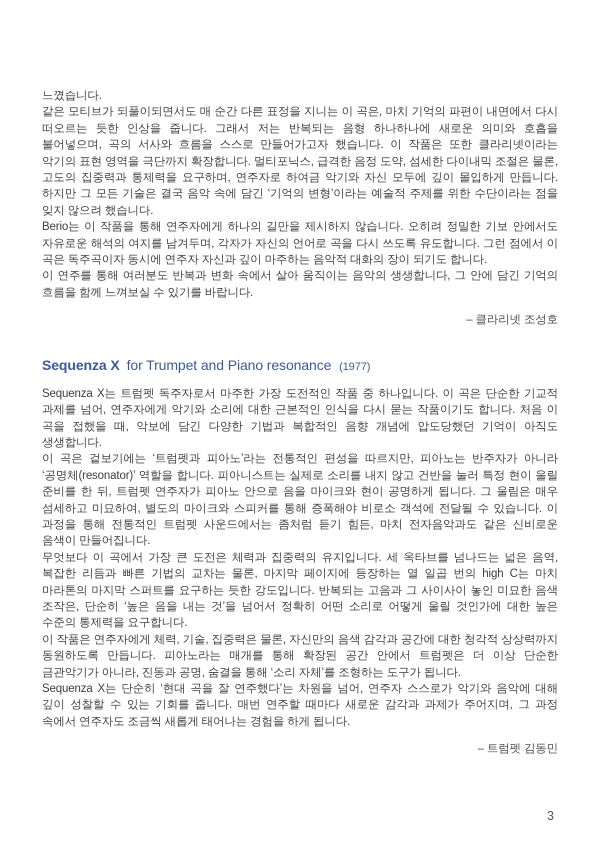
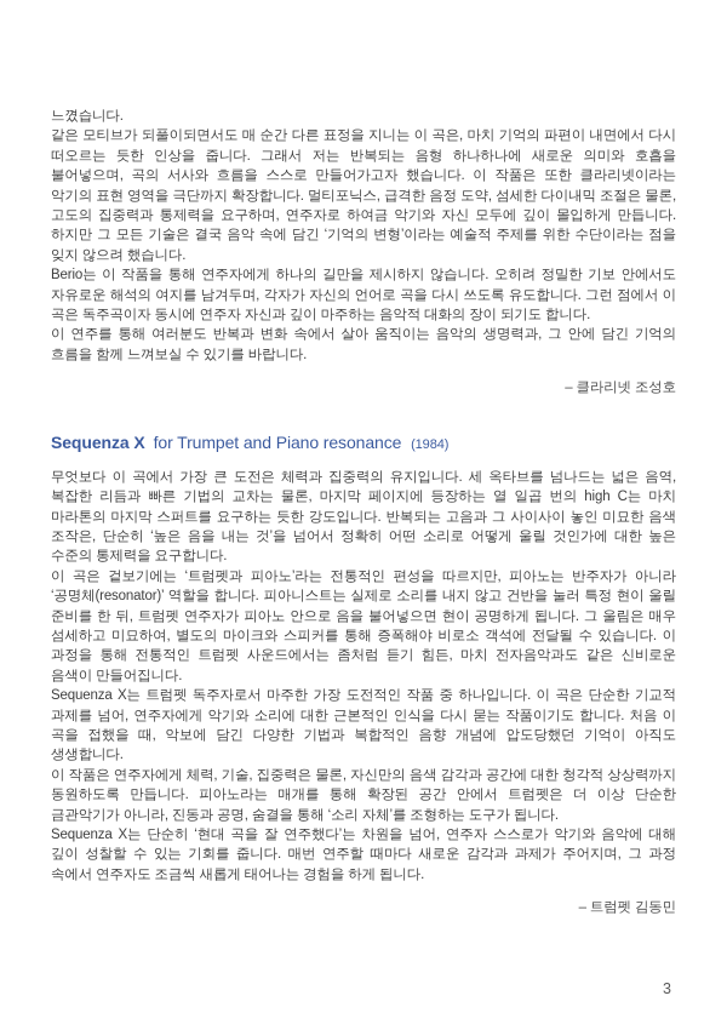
  느꼈습니다.
  같은 모티브가 되풀이되면서도 매 순간 다른 표정을 지니는 이 곡은, 마치 기억의 파편이 내면에서 다시 떠오르는 듯한 인상을 줍니다. 그래서 저는 반복되는 음형 하나하나에 새로운 의미와 호흡을 불어넣으며, 곡의 서사와 흐름을 스스로 만들어가고자 했습니다. 이 작품은 또한 클라리넷이라는 악기의 표현 영역을 극단까지 확장합니다. 멀티포닉스, 급격한 음정 도약, 섬세한 다이내믹 조절은 물론, 고도의 집중력과 통제력을 요구하며, 연주자로 하여금 악기와 자신 모두에 깊이 몰입하게 만듭니다. 하지만 그 모든 기술은 결국 음악 속에 담긴 ‘기억의 변형’이라는 예술적 주제를 위한 수단이라는 점을 잊지 않으려 했습니다.
  Berio는 이 작품을 통해 연주자에게 하나의 길만을 제시하지 않습니다. 오히려 정밀한 기보 안에서도 자유로운 해석의 여지를 남겨두며, 각자가 자신의 언어로 곡을 다시 쓰도록 유도합니다. 그런 점에서 이 곡은 독주곡이자 동시에 연주자 자신과 깊이 마주하는 음악적 대화의 장이 되기도 합니다.
- 이 연주를 통해 여러분도 반복과 변화 속에서 살아 움직이는 음악의 생생합니다, 그 안에 담긴 기억의 흐름을 함께 느껴보실 수 있기를 바랍니다.
+ 이 연주를 통해 여러분도 반복과 변화 속에서 살아 움직이는 음악의 생명력과, 그 안에 담긴 기억의 흐름을 함께 느껴보실 수 있기를 바랍니다.
  – 클라리넷 조성호
- Sequenza X for Trumpet and Piano resonance (1977)
+ Sequenza X for Trumpet and Piano resonance (1984)
- Sequenza X는 트럼펫 독주자로서 마주한 가장 도전적인 작품 중 하나입니다. 이 곡은 단순한 기교적 과제를 넘어, 연주자에게 악기와 소리에 대한 근본적인 인식을 다시 묻는 작품이기도 합니다. 처음 이 곡을 접했을 때, 악보에 담긴 다양한 기법과 복합적인 음향 개념에 압도당했던 기억이 아직도 생생합니다.
+ 무엇보다 이 곡에서 가장 큰 도전은 체력과 집중력의 유지입니다. 세 옥타브를 넘나드는 넓은 음역, 복잡한 리듬과 빠른 기법의 교차는 물론, 마지막 페이지에 등장하는 열 일곱 번의 high C는 마치 마라톤의 마지막 스퍼트를 요구하는 듯한 강도입니다. 반복되는 고음과 그 사이사이 놓인 미묘한 음색 조작은, 단순히 ‘높은 음을 내는 것’을 넘어서 정확히 어떤 소리로 어떻게 울릴 것인가에 대한 높은 수준의 통제력을 요구합니다.
- 이 곡은 겉보기에는 ‘트럼펫과 피아노’라는 전통적인 편성을 따르지만, 피아노는 반주자가 아니라 ‘공명체(resonator)’ 역할을 합니다. 피아니스트는 실제로 소리를 내지 않고 건반을 눌러 특정 현이 울릴 준비를 한 뒤, 트럼펫 연주자가 피아노 안으로 음을 마이크와 현이 공명하게 됩니다. 그 울림은 매우 섬세하고 미묘하여, 별도의 마이크와 스피커를 통해 증폭해야 비로소 객석에 전달될 수 있습니다. 이 과정을 통해 전통적인 트럼펫 사운드에서는 좀처럼 듣기 힘든, 마치 전자음악과도 같은 신비로운 음색이 만들어집니다.
+ 이 곡은 겉보기에는 ‘트럼펫과 피아노’라는 전통적인 편성을 따르지만, 피아노는 반주자가 아니라 ‘공명체(resonator)’ 역할을 합니다. 피아니스트는 실제로 소리를 내지 않고 건반을 눌러 특정 현이 울릴 준비를 한 뒤, 트럼펫 연주자가 피아노 안으로 음을 불어넣으면 현이 공명하게 됩니다. 그 울림은 매우 섬세하고 미묘하여, 별도의 마이크와 스피커를 통해 증폭해야 비로소 객석에 전달될 수 있습니다. 이 과정을 통해 전통적인 트럼펫 사운드에서는 좀처럼 듣기 힘든, 마치 전자음악과도 같은 신비로운 음색이 만들어집니다.
- 무엇보다 이 곡에서 가장 큰 도전은 체력과 집중력의 유지입니다. 세 옥타브를 넘나드는 넓은 음역, 복잡한 리듬과 빠른 기법의 교차는 물론, 마지막 페이지에 등장하는 열 일곱 번의 high C는 마치 마라톤의 마지막 스퍼트를 요구하는 듯한 강도입니다. 반복되는 고음과 그 사이사이 놓인 미묘한 음색 조작은, 단순히 ‘높은 음을 내는 것’을 넘어서 정확히 어떤 소리로 어떻게 울릴 것인가에 대한 높은 수준의 통제력을 요구합니다.
+ Sequenza X는 트럼펫 독주자로서 마주한 가장 도전적인 작품 중 하나입니다. 이 곡은 단순한 기교적 과제를 넘어, 연주자에게 악기와 소리에 대한 근본적인 인식을 다시 묻는 작품이기도 합니다. 처음 이 곡을 접했을 때, 악보에 담긴 다양한 기법과 복합적인 음향 개념에 압도당했던 기억이 아직도 생생합니다.
  이 작품은 연주자에게 체력, 기술, 집중력은 물론, 자신만의 음색 감각과 공간에 대한 청각적 상상력까지 동원하도록 만듭니다. 피아노라는 매개를 통해 확장된 공간 안에서 트럼펫은 더 이상 단순한 금관악기가 아니라, 진동과 공명, 숨결을 통해 ‘소리 자체’를 조형하는 도구가 됩니다.
  Sequenza X는 단순히 ‘현대 곡을 잘 연주했다’는 차원을 넘어, 연주자 스스로가 악기와 음악에 대해 깊이 성찰할 수 있는 기회를 줍니다. 매번 연주할 때마다 새로운 감각과 과제가 주어지며, 그 과정 속에서 연주자도 조금씩 새롭게 태어나는 경험을 하게 됩니다.
  – 트럼펫 김동민
  3
